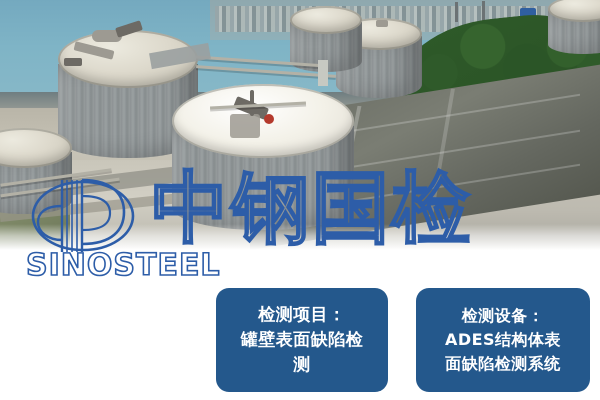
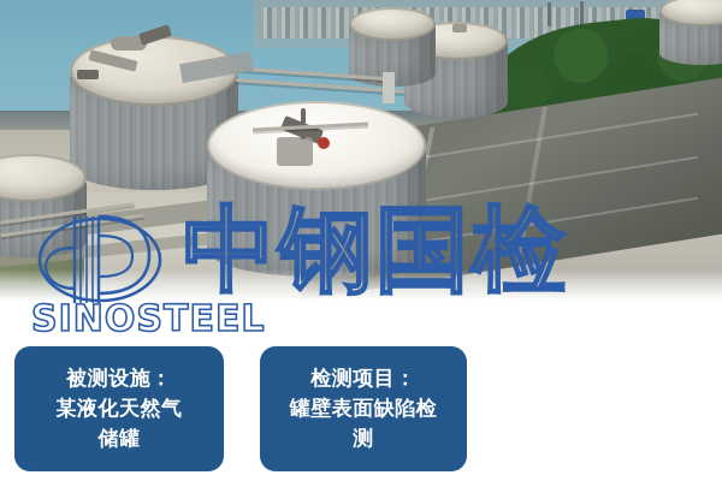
  中钢国检
  SINOSTEEL
+ 被测设施：
+ 某液化天然气
+ 储罐
  检测项目：
  罐壁表面缺陷检
  测
- 检测设备：
- ADES结构体表
- 面缺陷检测系统
